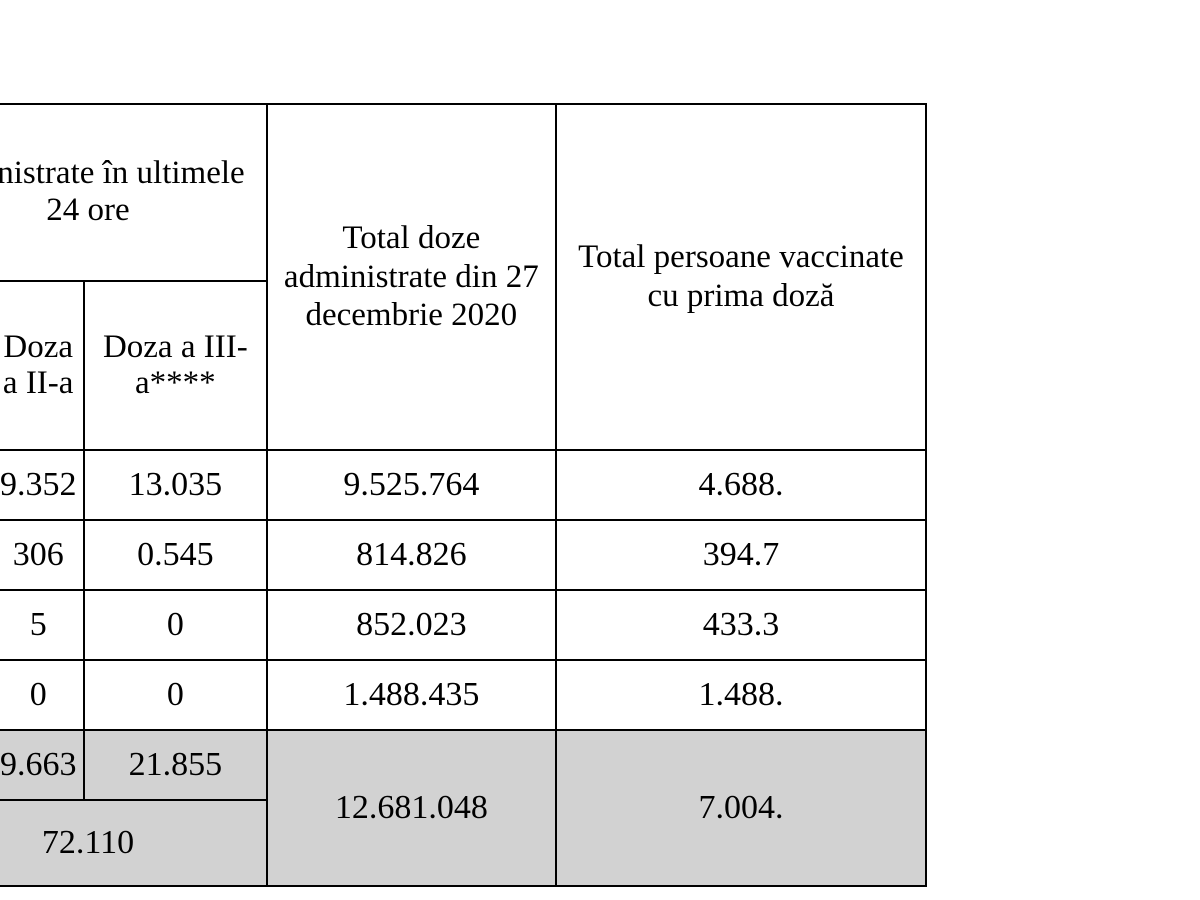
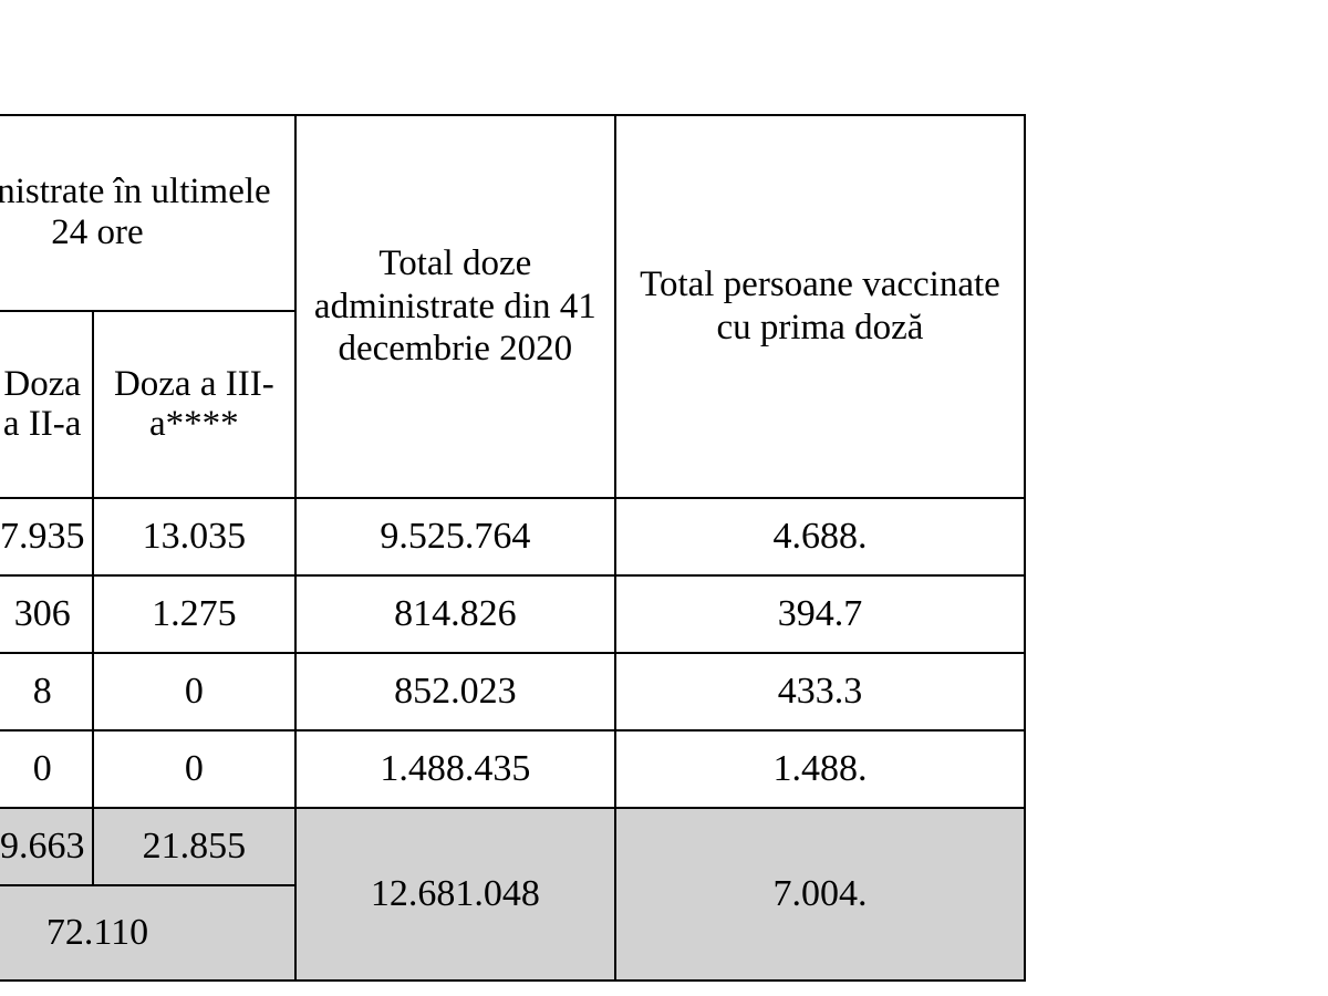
- nistrate în ultimele 24 ore	Total doze administrate din 27 decembrie 2020	Total persoane vaccinate cu prima doză
+ nistrate în ultimele 24 ore	Total doze administrate din 41 decembrie 2020	Total persoane vaccinate cu prima doză
  	Doza a II-a	Doza a III-a****
- 	9.352	13.035	9.525.764	4.688.
+ 	7.935	13.035	9.525.764	4.688.
- 	306	0.545	814.826	394.7
+ 	306	1.275	814.826	394.7
- 	5	0	852.023	433.3
+ 	8	0	852.023	433.3
  	0	0	1.488.435	1.488.
  	9.663	21.855	12.681.048	7.004.
  72.110
